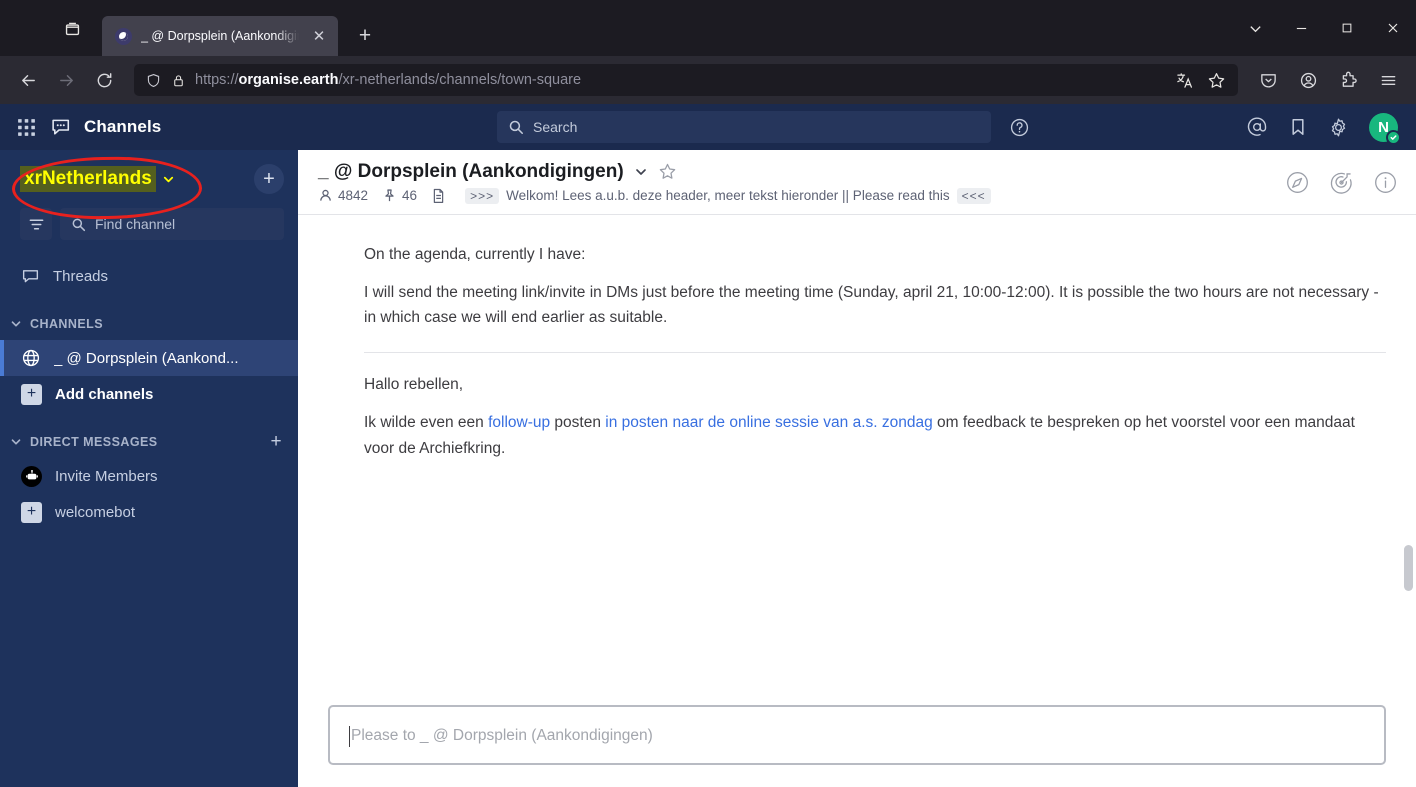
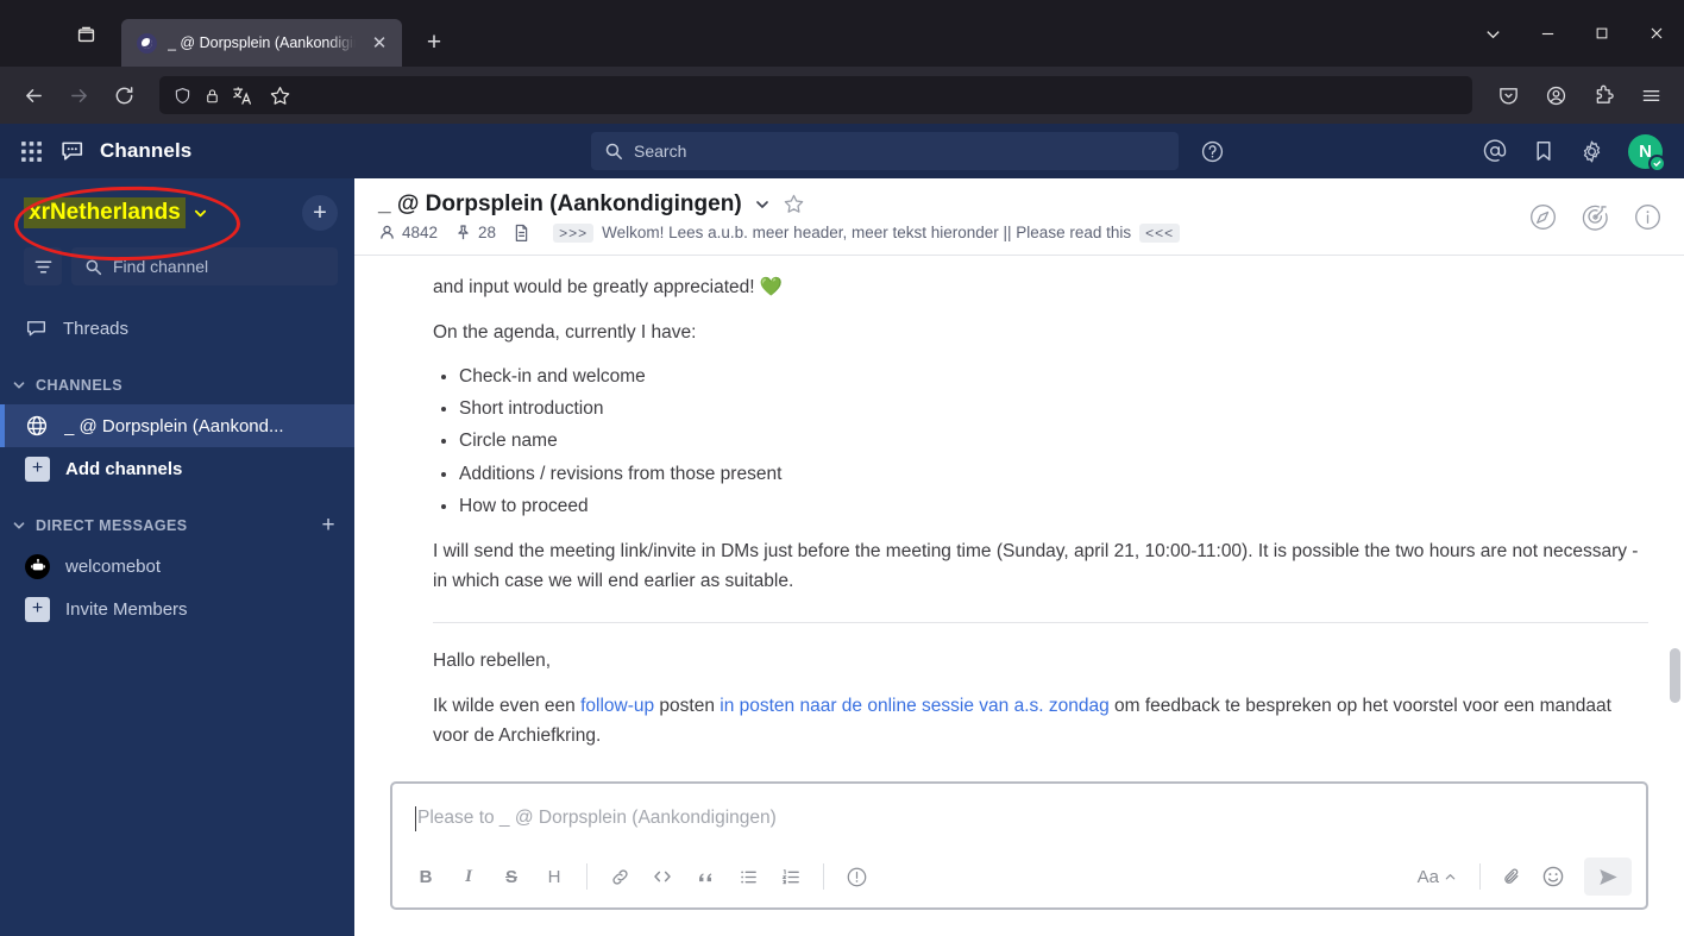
  _ @ Dorpsplein (Aankondigi
  ✕
  +
- https://organise.earth/xr-netherlands/channels/town-square
  Channels
  Search
  N
  xrNetherlands
  +
  Find channel
  Threads
  CHANNELS
  _ @ Dorpsplein (Aankond...
  +
  Add channels
  DIRECT MESSAGES
  +
- Invite Members
+ welcomebot
  +
- welcomebot
+ Invite Members
  _ @ Dorpsplein (Aankondigingen)
  4842
- 46
+ 28
  >>>
- Welkom! Lees a.u.b. deze header, meer tekst hieronder || Please read this
+ Welkom! Lees a.u.b. meer header, meer tekst hieronder || Please read this
  <<<
+ and input would be greatly appreciated! 💚
  On the agenda, currently I have:
+ Check-in and welcome
+ Short introduction
+ Circle name
+ Additions / revisions from those present
+ How to proceed
- I will send the meeting link/invite in DMs just before the meeting time (Sunday, april 21, 10:00-12:00). It is possible the two hours are not necessary - in which case we will end earlier as suitable.
+ I will send the meeting link/invite in DMs just before the meeting time (Sunday, april 21, 10:00-11:00). It is possible the two hours are not necessary - in which case we will end earlier as suitable.
  Hallo rebellen,
  Ik wilde even een follow-up posten in posten naar de online sessie van a.s. zondag om feedback te bespreken op het voorstel voor een mandaat voor de Archiefkring.
  Please to _ @ Dorpsplein (Aankondigingen)
+ B
+ I
+ S
+ H
+ Aa
